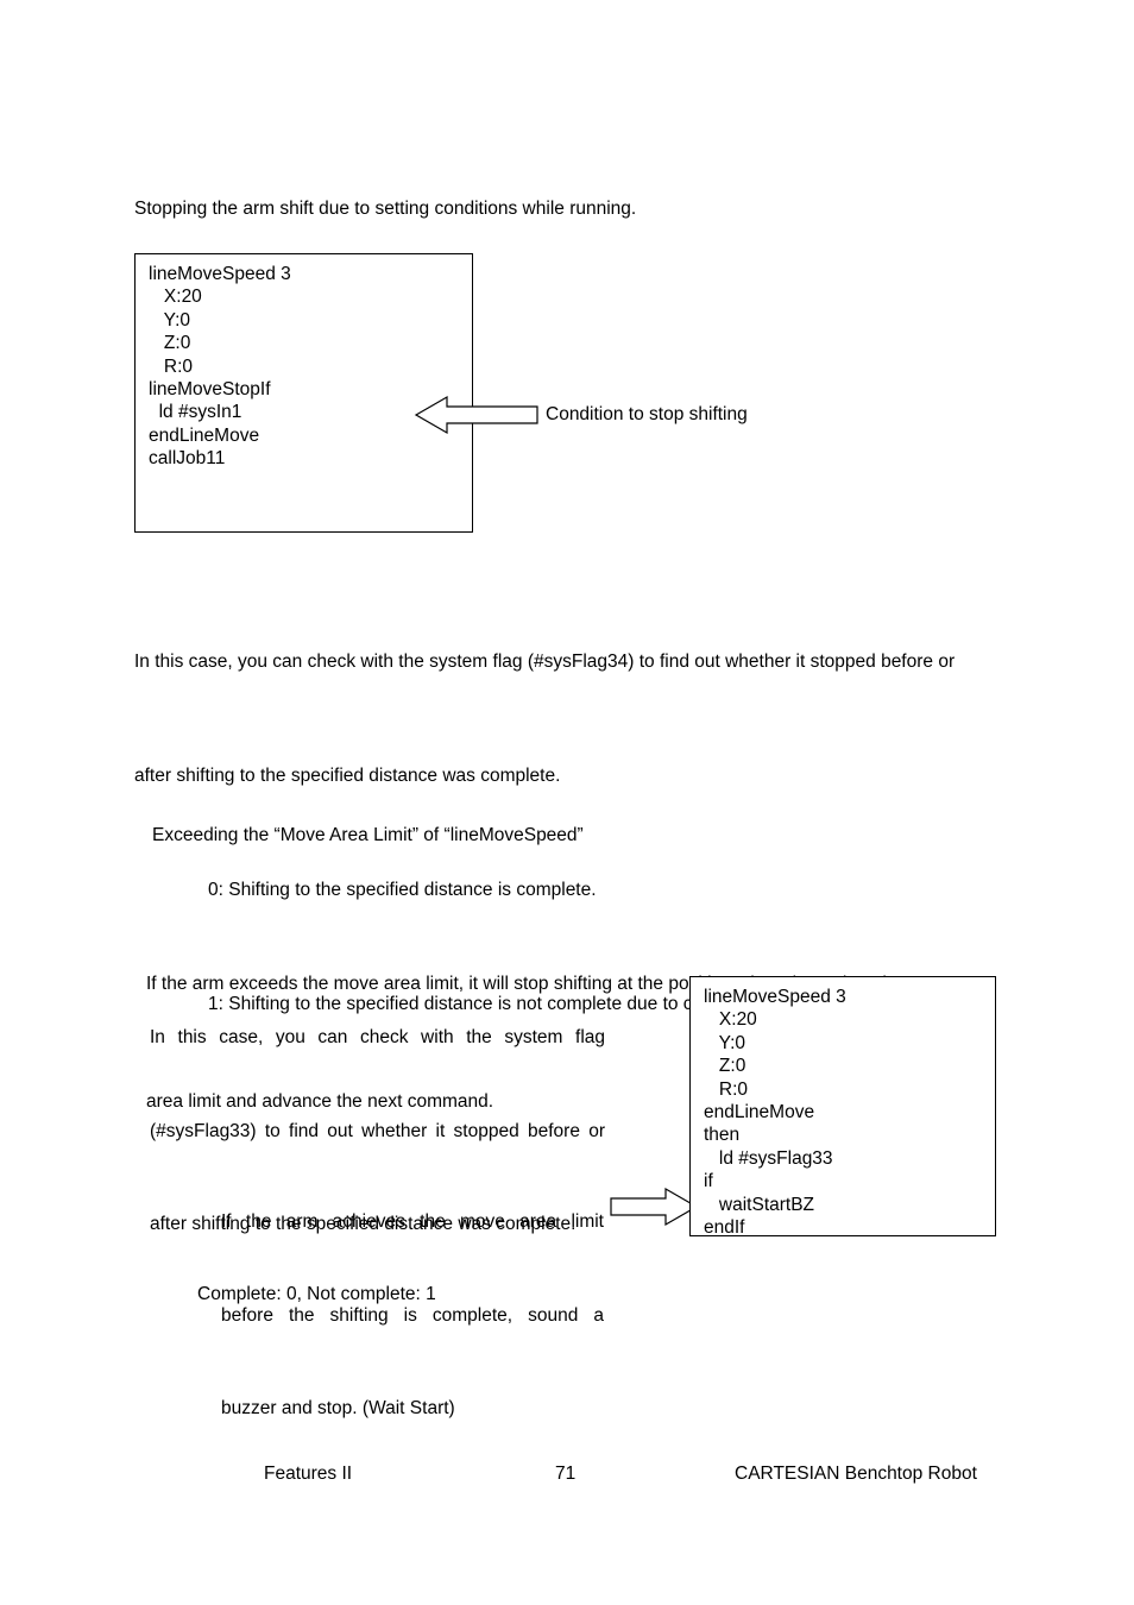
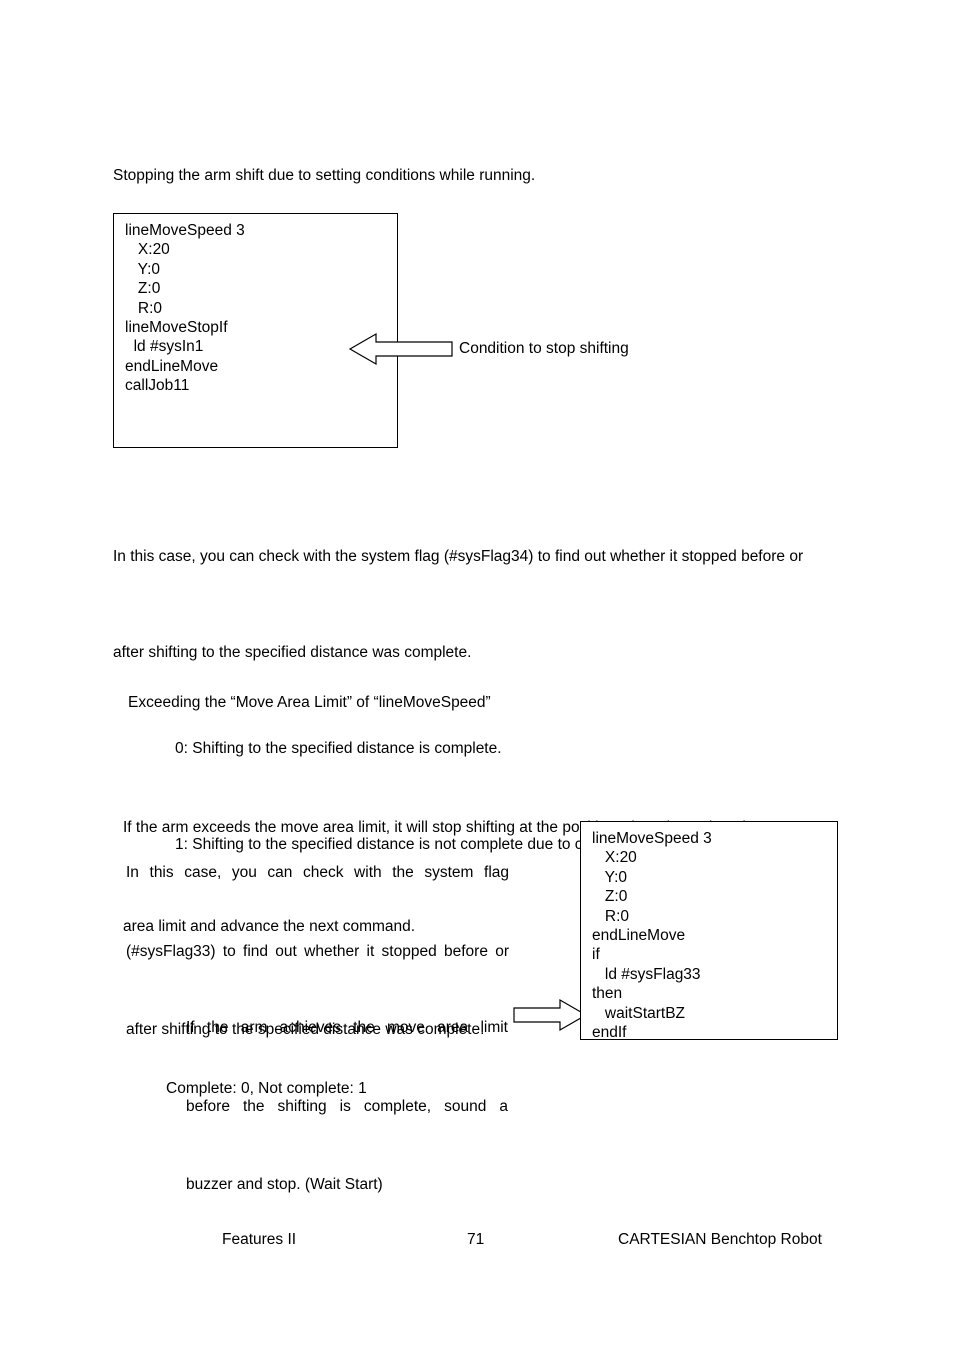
  Stopping the arm shift due to setting conditions while running.
  lineMoveSpeed 3
  X:20
  Y:0
  Z:0
  R:0
  lineMoveStopIf
  ld #sysIn1
  endLineMove
  callJob11
  Condition to stop shifting
  In this case, you can check with the system flag (#sysFlag34) to find out whether it stopped before or
  after shifting to the specified distance was complete.
  0: Shifting to the specified distance is complete.
  1: Shifting to the specified distance is not complete due to c
  Exceeding the “Move Area Limit” of “lineMoveSpeed”
  area limit and advance the next command.
  In this case, you can check with the system flag
  (#sysFlag33) to find out whether it stopped before or
  after shifting to the specified distance was complete.
  Complete: 0, Not complete: 1
  If the arm achieves the move area limit
  before the shifting is complete, sound a
  buzzer and stop. (Wait Start)
  lineMoveSpeed 3
  X:20
  Y:0
  Z:0
  R:0
  endLineMove
- then
+ if
  ld #sysFlag33
- if
+ then
  waitStartBZ
  endIf
  Features II
  71
  CARTESIAN Benchtop Robot
